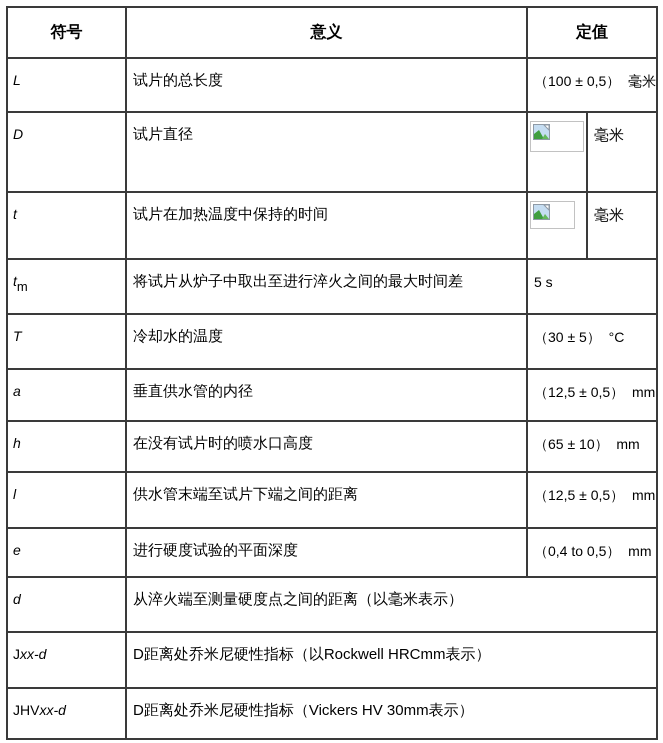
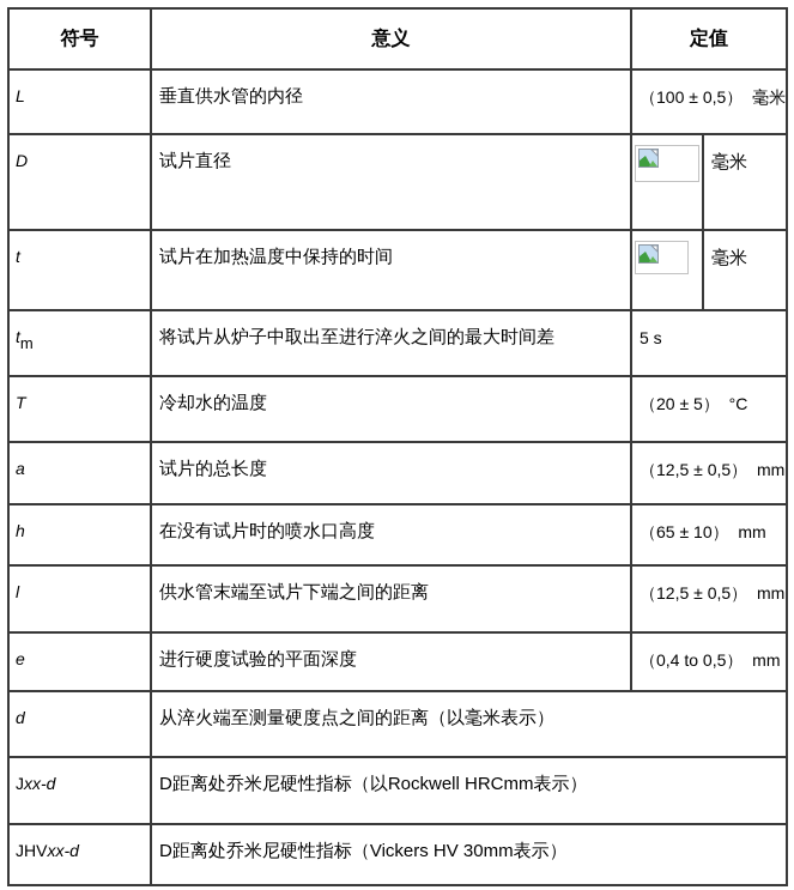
  符号	意义	定值
- L	试片的总长度	（100 ± 0,5） 毫米
+ L	垂直供水管的内径	（100 ± 0,5） 毫米
  D	试片直径		毫米
  t	试片在加热温度中保持的时间		毫米
  tm	将试片从炉子中取出至进行淬火之间的最大时间差	5 s
- T	冷却水的温度	（30 ± 5） °C
+ T	冷却水的温度	（20 ± 5） °C
- a	垂直供水管的内径	（12,5 ± 0,5） mm
+ a	试片的总长度	（12,5 ± 0,5） mm
  h	在没有试片时的喷水口高度	（65 ± 10） mm
  l	供水管末端至试片下端之间的距离	（12,5 ± 0,5） mm
  e	进行硬度试验的平面深度	（0,4 to 0,5） mm
  d	从淬火端至测量硬度点之间的距离（以毫米表示）
  Jxx-d	D距离处乔米尼硬性指标（以Rockwell HRCmm表示）
  JHVxx-d	D距离处乔米尼硬性指标（Vickers HV 30mm表示）
